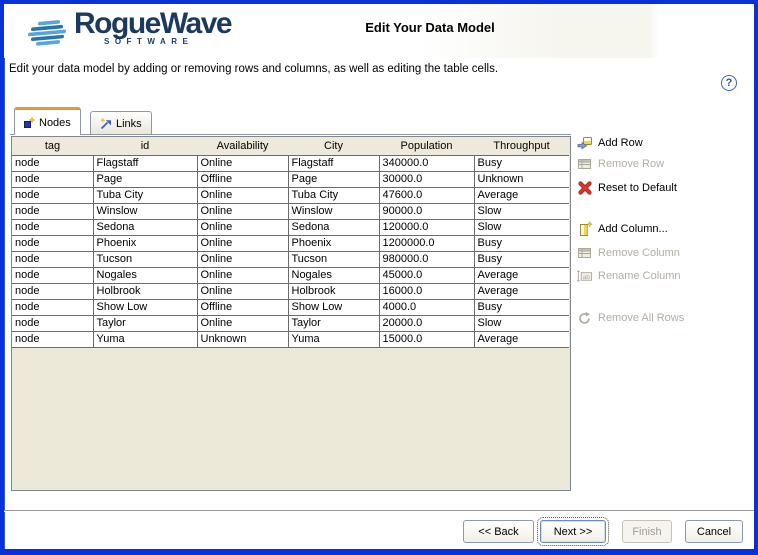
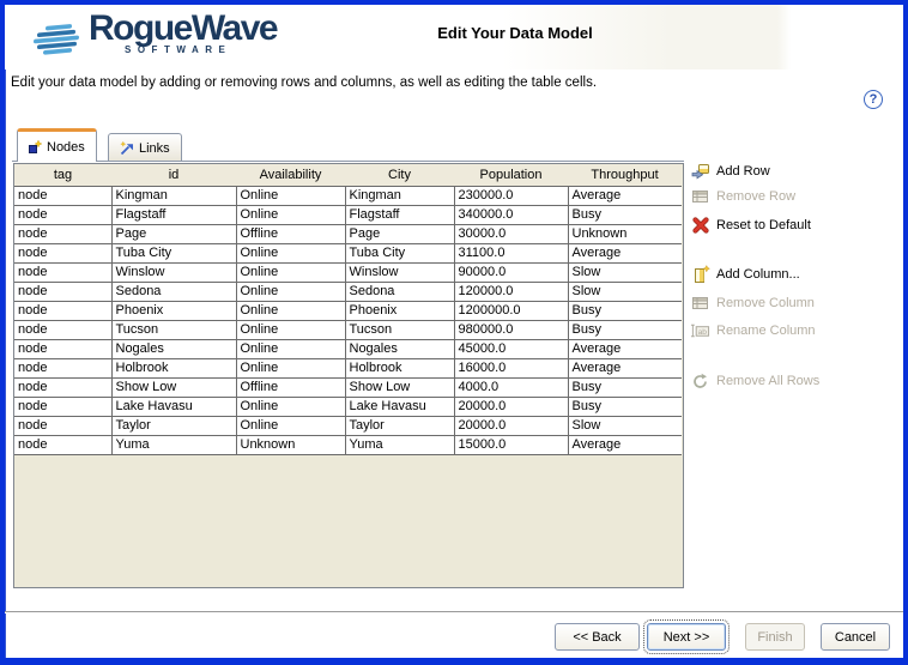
  RogueWave
  SOFTWARE
  Edit Your Data Model
  Edit your data model by adding or removing rows and columns, as well as editing the table cells.
  ?
  Nodes
  Links
  tag	id	Availability	City	Population	Throughput
+ node	Kingman	Online	Kingman	230000.0	Average
  node	Flagstaff	Online	Flagstaff	340000.0	Busy
  node	Page	Offline	Page	30000.0	Unknown
- node	Tuba City	Online	Tuba City	47600.0	Average
+ node	Tuba City	Online	Tuba City	31100.0	Average
  node	Winslow	Online	Winslow	90000.0	Slow
  node	Sedona	Online	Sedona	120000.0	Slow
  node	Phoenix	Online	Phoenix	1200000.0	Busy
  node	Tucson	Online	Tucson	980000.0	Busy
  node	Nogales	Online	Nogales	45000.0	Average
  node	Holbrook	Online	Holbrook	16000.0	Average
  node	Show Low	Offline	Show Low	4000.0	Busy
+ node	Lake Havasu	Online	Lake Havasu	20000.0	Busy
  node	Taylor	Online	Taylor	20000.0	Slow
  node	Yuma	Unknown	Yuma	15000.0	Average
  Add Row
  Remove Row
  Reset to Default
  Add Column...
  Remove Column
  Rename Column
  Remove All Rows
  << Back
  Next >>
  Finish
  Cancel
